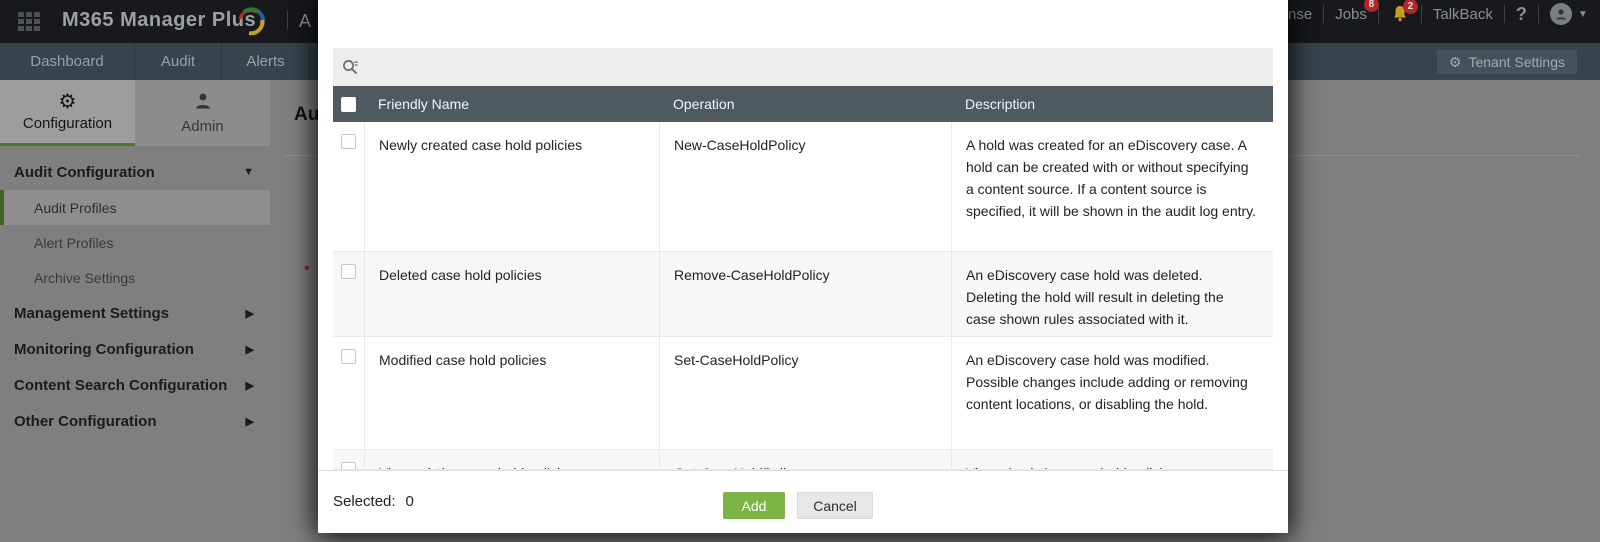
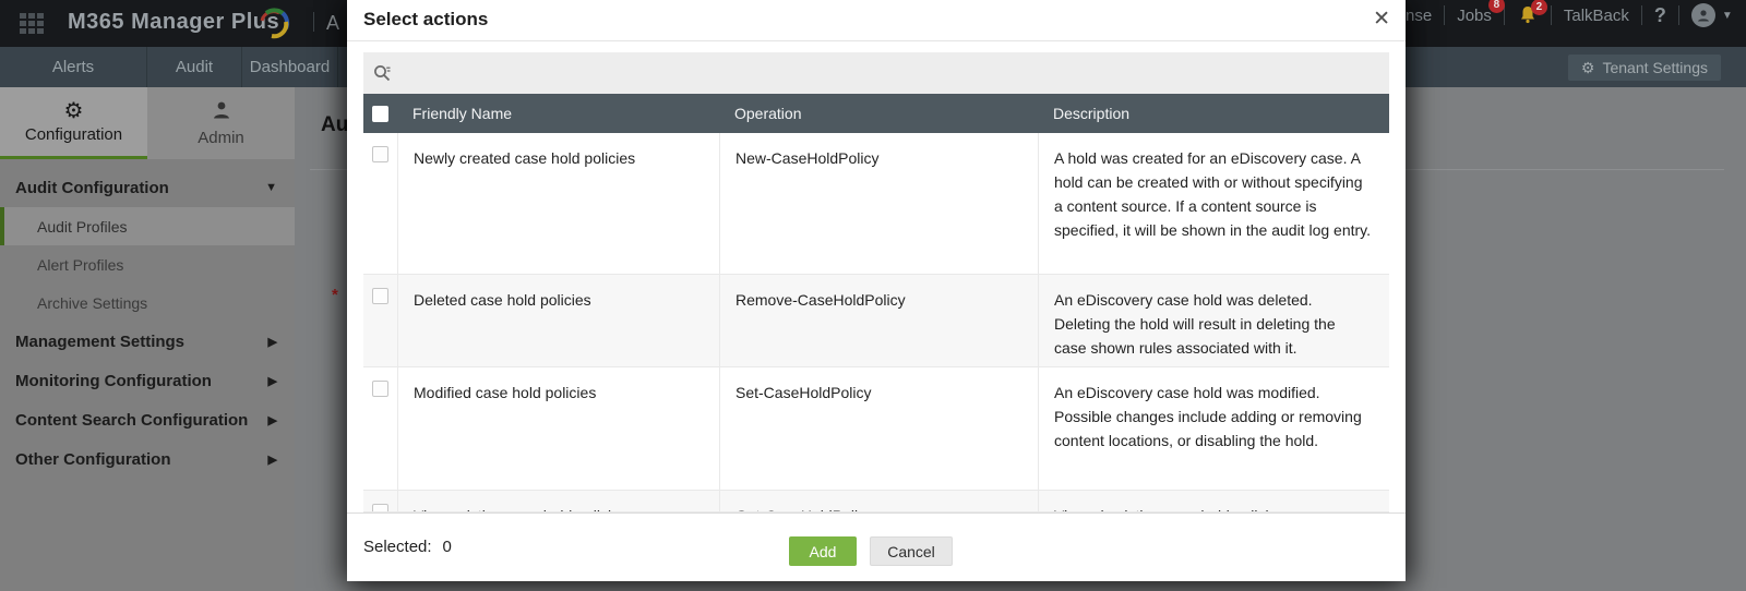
  M365 Manager Plus
  A
  nse
  Jobs
  8
  2
  TalkBack
  ?
  ▼
- Dashboard
+ Alerts
  Audit
- Alerts
+ Dashboard
  ⚙
  Tenant Settings
  Au
  *
  ⚙
  Configuration
  Admin
  Audit Configuration
  ▼
  Audit Profiles
  Alert Profiles
  Archive Settings
  Management Settings
  ▶
  Monitoring Configuration
  ▶
  Content Search Configuration
  ▶
  Other Configuration
  ▶
+ Select actions
+ ✕
  Friendly Name
  Operation
  Description
  Newly created case hold policies
  New-CaseHoldPolicy
  A hold was created for an eDiscovery case. A hold can be created with or without specifying a content source. If a content source is specified, it will be shown in the audit log entry.
  Deleted case hold policies
  Remove-CaseHoldPolicy
  An eDiscovery case hold was deleted. Deleting the hold will result in deleting the case shown rules associated with it.
  Modified case hold policies
  Set-CaseHoldPolicy
  An eDiscovery case hold was modified. Possible changes include adding or removing content locations, or disabling the hold.
  Selected: 0
  Add
  Cancel
